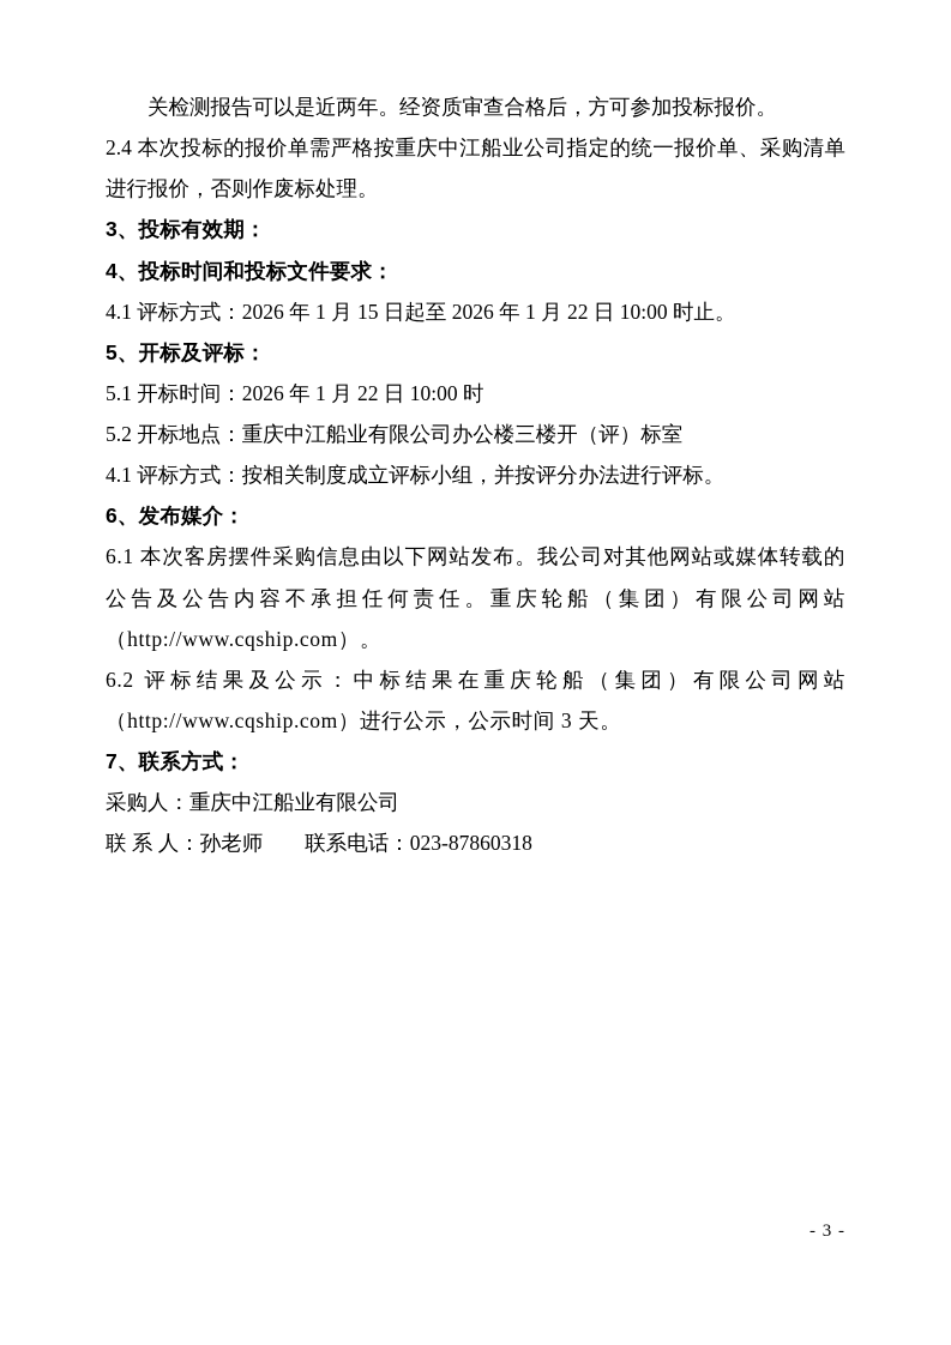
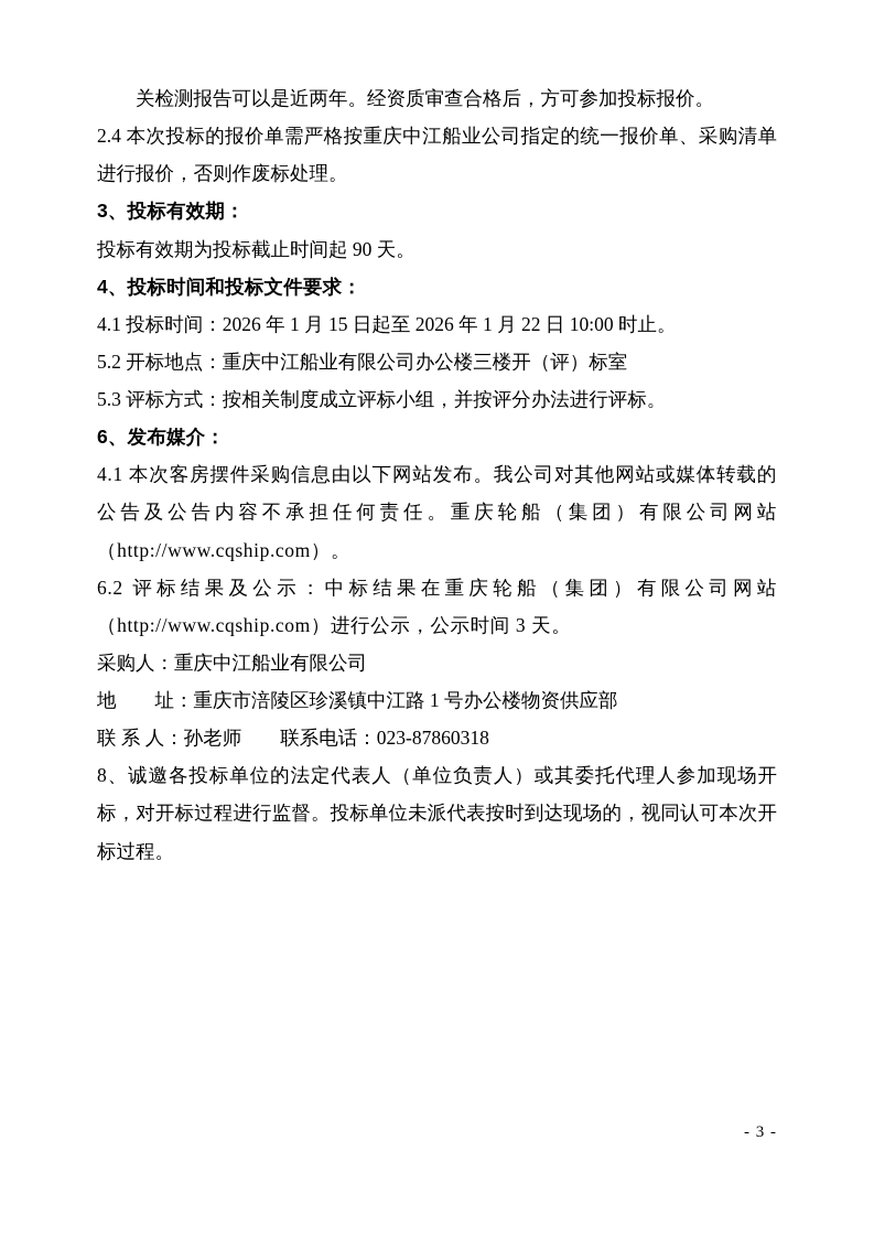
  关检测报告可以是近两年。经资质审查合格后，方可参加投标报价。
  2.4 本次投标的报价单需严格按重庆中江船业公司指定的统一报价单、采购清单进行报价，否则作废标处理。
  3、投标有效期：
+ 投标有效期为投标截止时间起 90 天。
  4、投标时间和投标文件要求：
- 4.1 评标方式：2026 年 1 月 15 日起至 2026 年 1 月 22 日 10:00 时止。
+ 4.1 投标时间：2026 年 1 月 15 日起至 2026 年 1 月 22 日 10:00 时止。
- 5、开标及评标：
- 5.1 开标时间：2026 年 1 月 22 日 10:00 时
  5.2 开标地点：重庆中江船业有限公司办公楼三楼开（评）标室
- 4.1 评标方式：按相关制度成立评标小组，并按评分办法进行评标。
+ 5.3 评标方式：按相关制度成立评标小组，并按评分办法进行评标。
  6、发布媒介：
- 6.1 本次客房摆件采购信息由以下网站发布。我公司对其他网站或媒体转载的公告及公告内容不承担任何责任。重庆轮船（集团）有限公司网站（http://www.cqship.com）。
+ 4.1 本次客房摆件采购信息由以下网站发布。我公司对其他网站或媒体转载的公告及公告内容不承担任何责任。重庆轮船（集团）有限公司网站（http://www.cqship.com）。
  6.2 评标结果及公示：中标结果在重庆轮船（集团）有限公司网站（http://www.cqship.com）进行公示，公示时间 3 天。
- 7、联系方式：
  采购人：重庆中江船业有限公司
+ 地 址：重庆市涪陵区珍溪镇中江路 1 号办公楼物资供应部
  联 系 人：孙老师 联系电话：023-87860318
+ 8、诚邀各投标单位的法定代表人（单位负责人）或其委托代理人参加现场开标，对开标过程进行监督。投标单位未派代表按时到达现场的，视同认可本次开标过程。
  - 3 -
